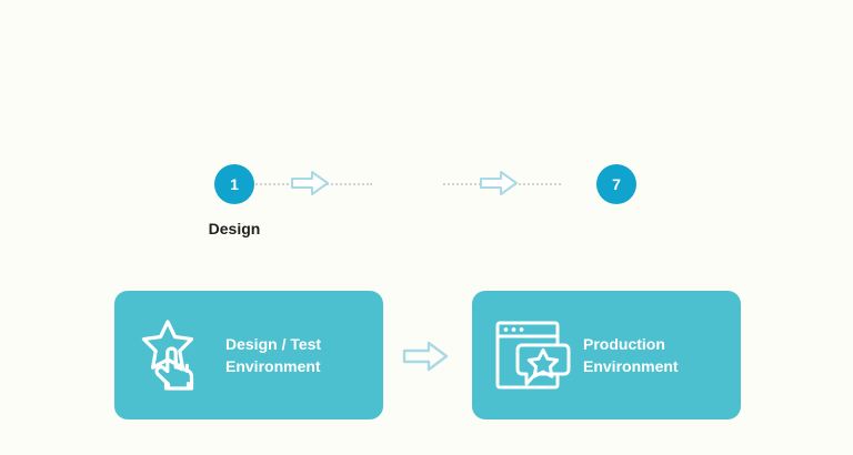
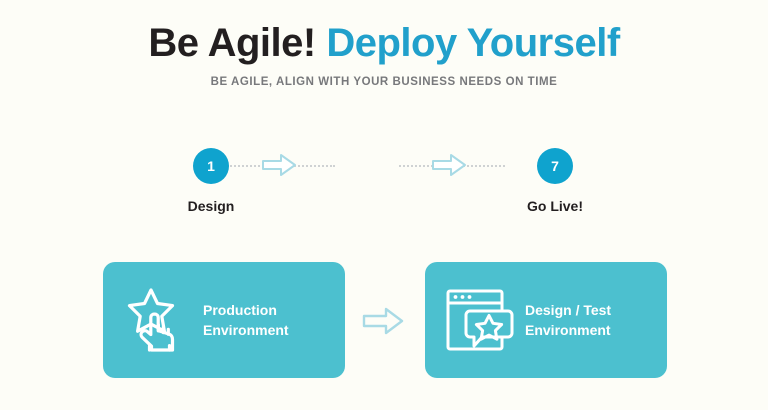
+ Be Agile! Deploy Yourself
+ BE AGILE, ALIGN WITH YOUR BUSINESS NEEDS ON TIME
  1
  Design
  7
+ Go Live!
- Design / Test
+ Production
  Environment
- Production
+ Design / Test
  Environment
